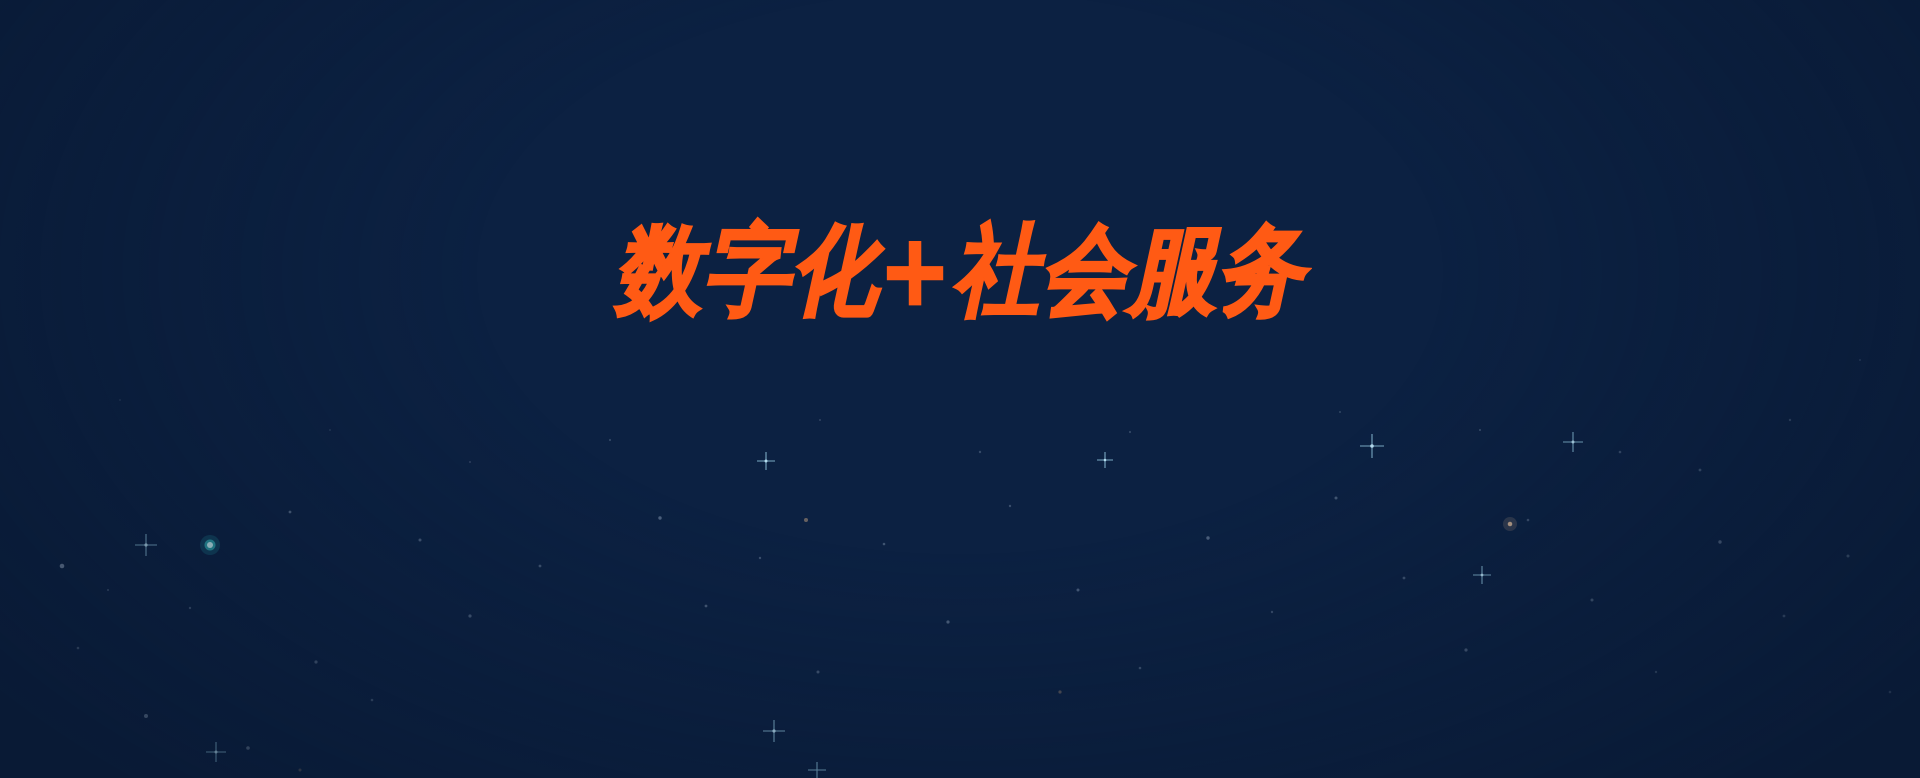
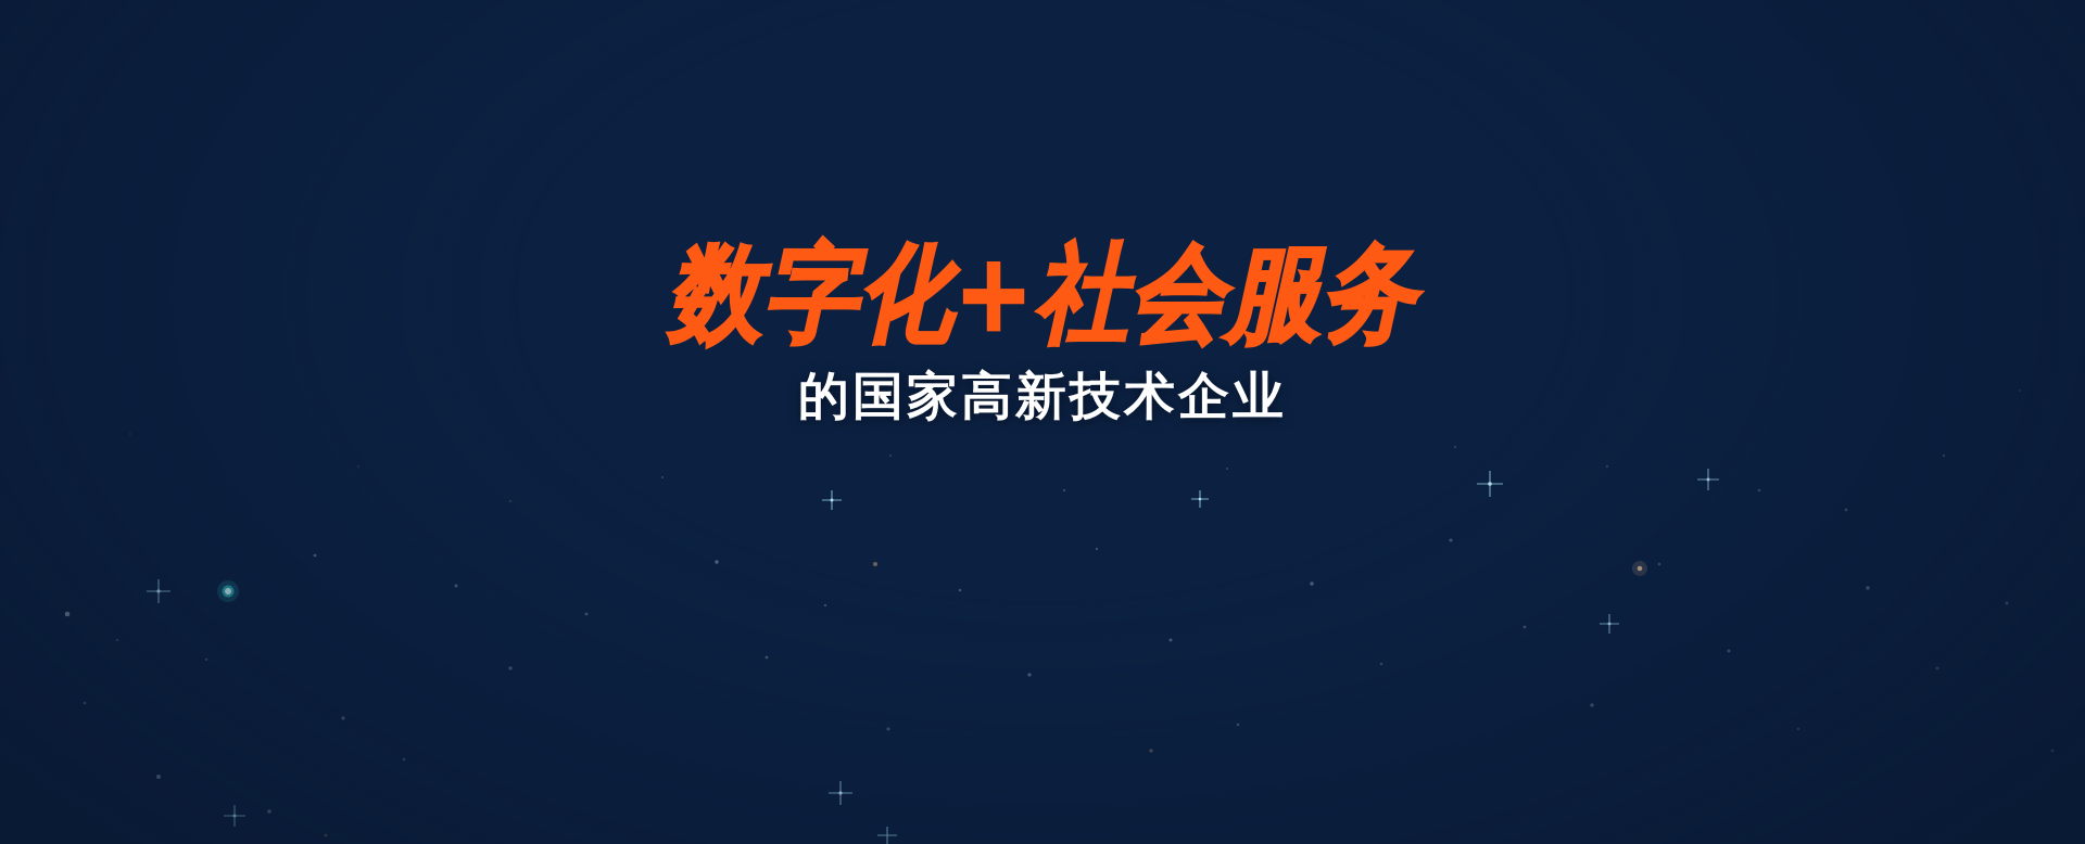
  数字化+社会服务
+ 的国家高新技术企业
